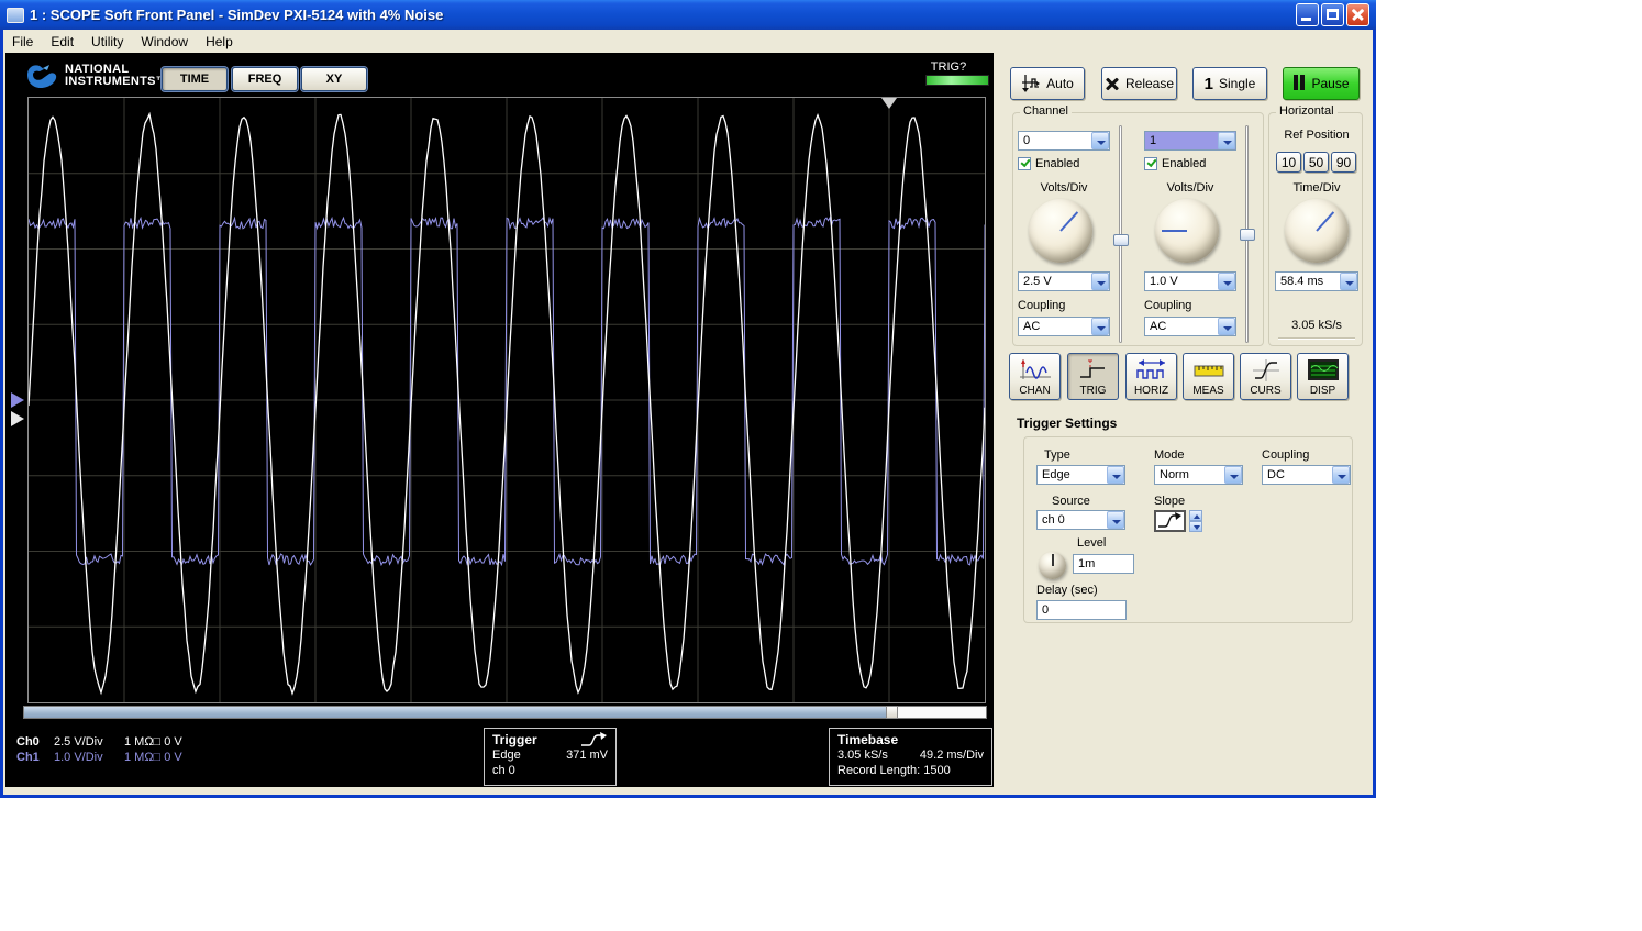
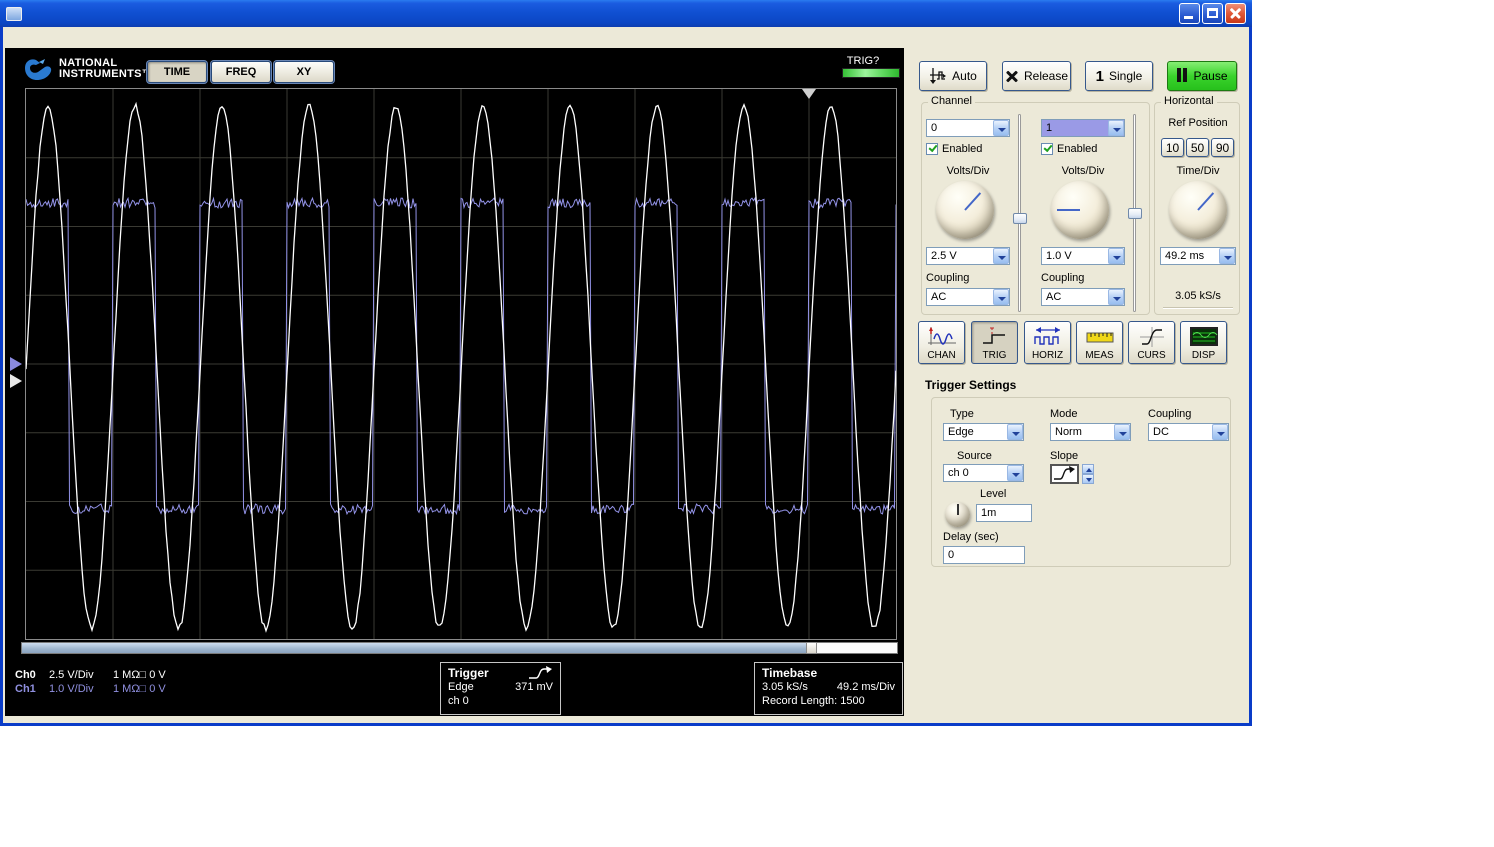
- 1 : SCOPE Soft Front Panel - SimDev PXI-5124 with 4% Noise
- File
- Edit
- Utility
- Window
- Help
  NATIONAL
  INSTRUMENTS
  TIME
  FREQ
  XY
  TRIG?
  Ch0 2.5 V/Div 1 MΩ□ 0 V
  Ch1 1.0 V/Div 1 MΩ□ 0 V
  Trigger
  Edge
  371 mV
  ch 0
  Timebase
  3.05 kS/s
  49.2 ms/Div
  Record Length: 1500
  Auto
  Release
  1
  Single
  Pause
  Channel
  0
  Enabled
  Volts/Div
  2.5 V
  Coupling
  AC
  1
  Enabled
  Volts/Div
  1.0 V
  Coupling
  AC
  Horizontal
  Ref Position
  10
  50
  90
  Time/Div
- 58.4 ms
+ 49.2 ms
  3.05 kS/s
  CHAN
  TRIG
  HORIZ
  MEAS
  CURS
  DISP
  Trigger Settings
  Type
  Edge
  Mode
  Norm
  Coupling
  DC
  Source
  ch 0
  Slope
  Level
  1m
  Delay (sec)
  0
